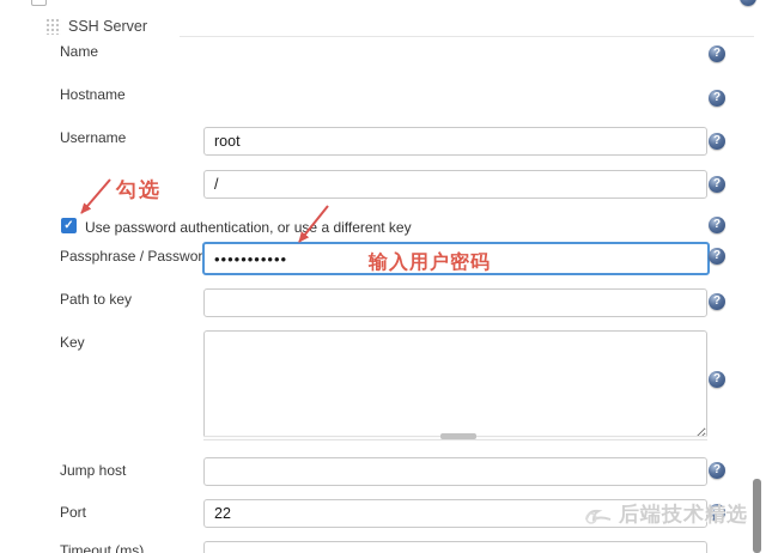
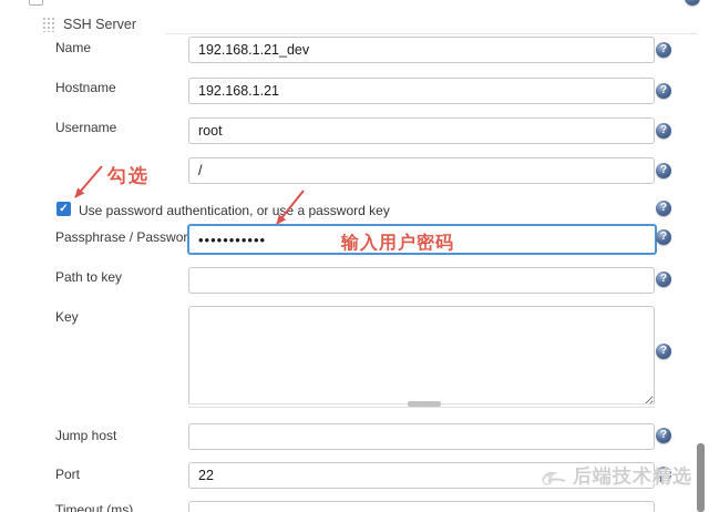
  SSH Server
  Name
+ 192.168.1.21_dev
  ?
  Hostname
+ 192.168.1.21
  ?
  Username
  root
  ?
  /
  ?
  勾选
  ✓
- Use password authentication, or use a different key
+ Use password authentication, or use a password key
  ?
  Passphrase / Passwor
  •••••••••••
  ?
  输入用户密码
  Path to key
  ?
  Key
  ?
  Jump host
  ?
  Port
  22
  ?
  Timeout (ms)
  后端技术精选
